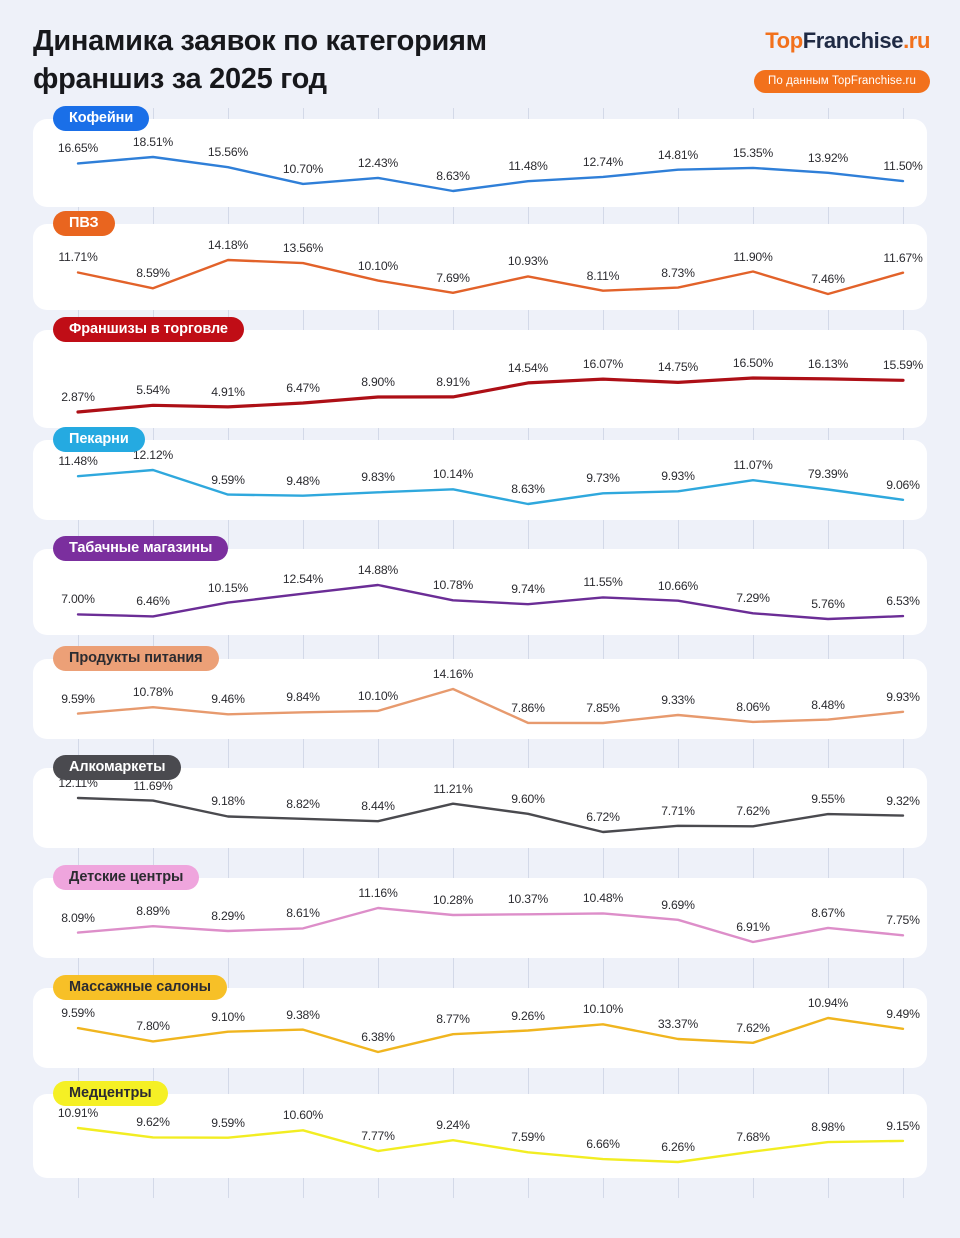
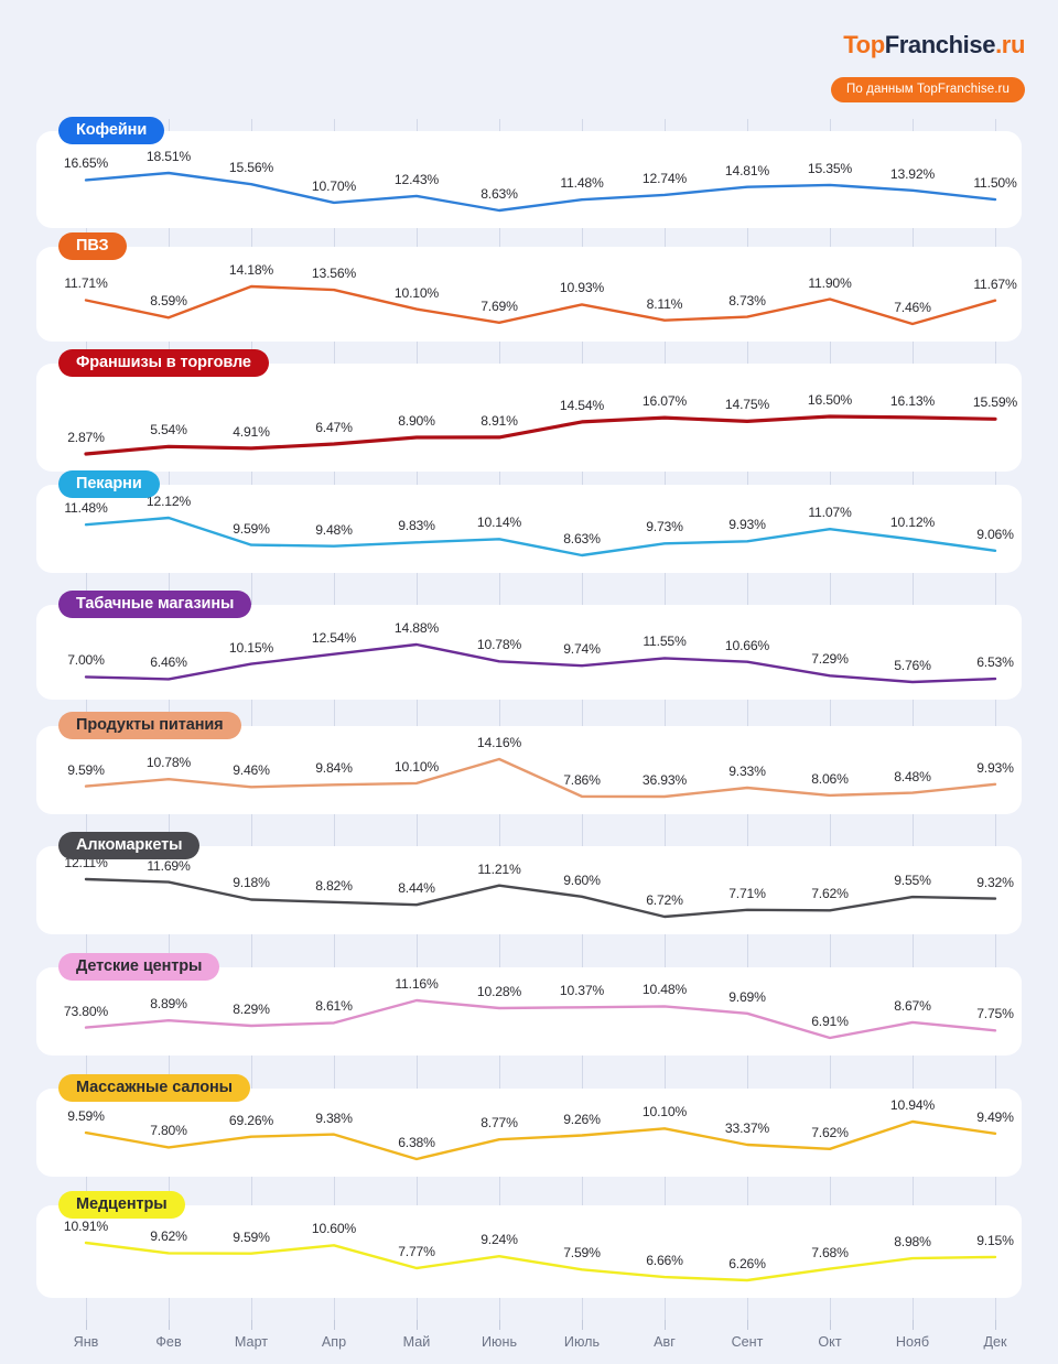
- Динамика заявок по категориям
- франшиз за 2025 год
  TopFranchise.ru
  По данным TopFranchise.ru
  Кофейни
  16.65%
  18.51%
  15.56%
  10.70%
  12.43%
  8.63%
  11.48%
  12.74%
  14.81%
  15.35%
  13.92%
  11.50%
  ПВЗ
  11.71%
  8.59%
  14.18%
  13.56%
  10.10%
  7.69%
  10.93%
  8.11%
  8.73%
  11.90%
  7.46%
  11.67%
  Франшизы в торговле
  2.87%
  5.54%
  4.91%
  6.47%
  8.90%
  8.91%
  14.54%
  16.07%
  14.75%
  16.50%
  16.13%
  15.59%
  Пекарни
  11.48%
  12.12%
  9.59%
  9.48%
  9.83%
  10.14%
  8.63%
  9.73%
  9.93%
  11.07%
- 79.39%
+ 10.12%
  9.06%
  Табачные магазины
  7.00%
  6.46%
  10.15%
  12.54%
  14.88%
  10.78%
  9.74%
  11.55%
  10.66%
  7.29%
  5.76%
  6.53%
  Продукты питания
  9.59%
  10.78%
  9.46%
  9.84%
  10.10%
  14.16%
  7.86%
- 7.85%
+ 36.93%
  9.33%
  8.06%
  8.48%
  9.93%
  Алкомаркеты
  12.11%
  11.69%
  9.18%
  8.82%
  8.44%
  11.21%
  9.60%
  6.72%
  7.71%
  7.62%
  9.55%
  9.32%
  Детские центры
- 8.09%
+ 73.80%
  8.89%
  8.29%
  8.61%
  11.16%
  10.28%
  10.37%
  10.48%
  9.69%
  6.91%
  8.67%
  7.75%
  Массажные салоны
  9.59%
  7.80%
- 9.10%
+ 69.26%
  9.38%
  6.38%
  8.77%
  9.26%
  10.10%
  33.37%
  7.62%
  10.94%
  9.49%
  Медцентры
  10.91%
  9.62%
  9.59%
  10.60%
  7.77%
  9.24%
  7.59%
  6.66%
  6.26%
  7.68%
  8.98%
  9.15%
+ Янв
+ Фев
+ Март
+ Апр
+ Май
+ Июнь
+ Июль
+ Авг
+ Сент
+ Окт
+ Нояб
+ Дек
